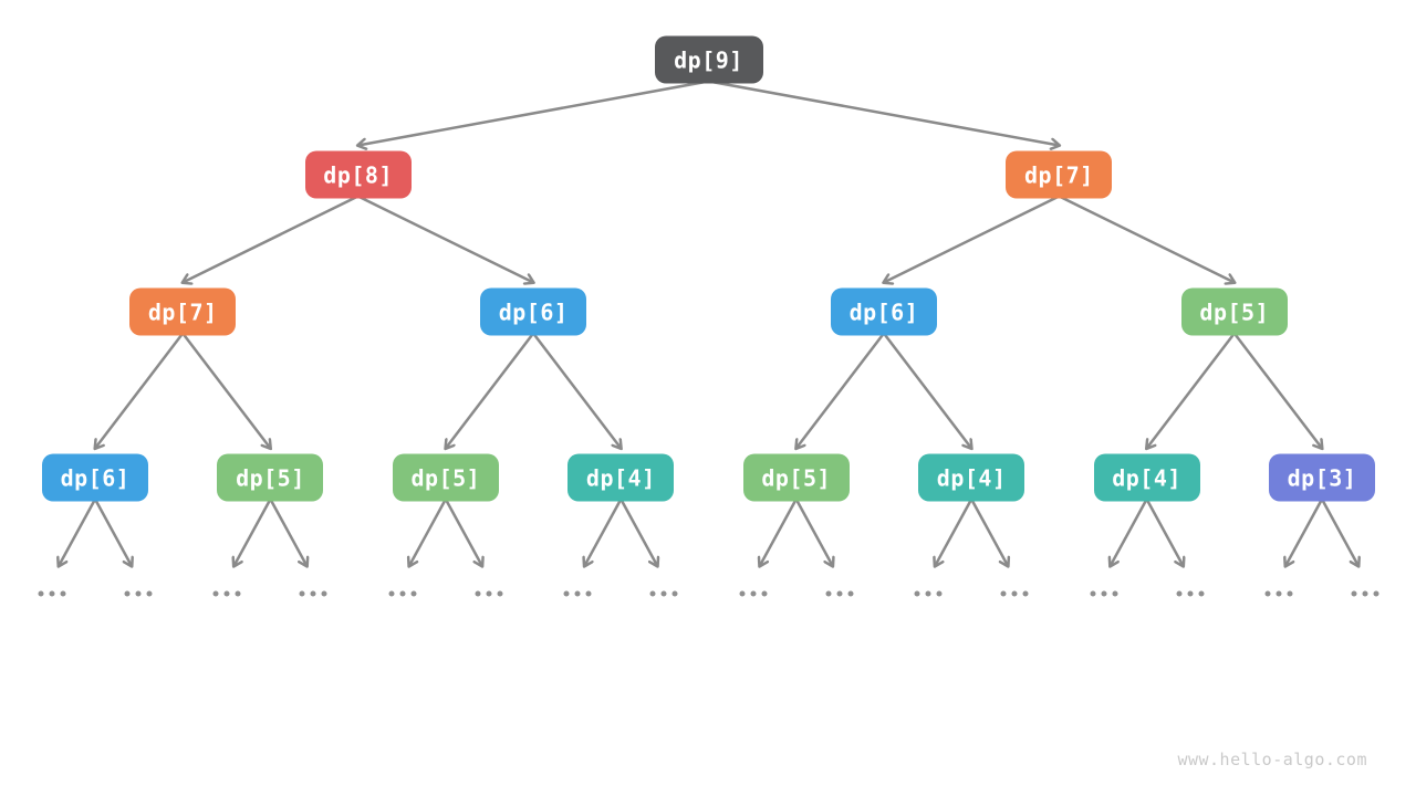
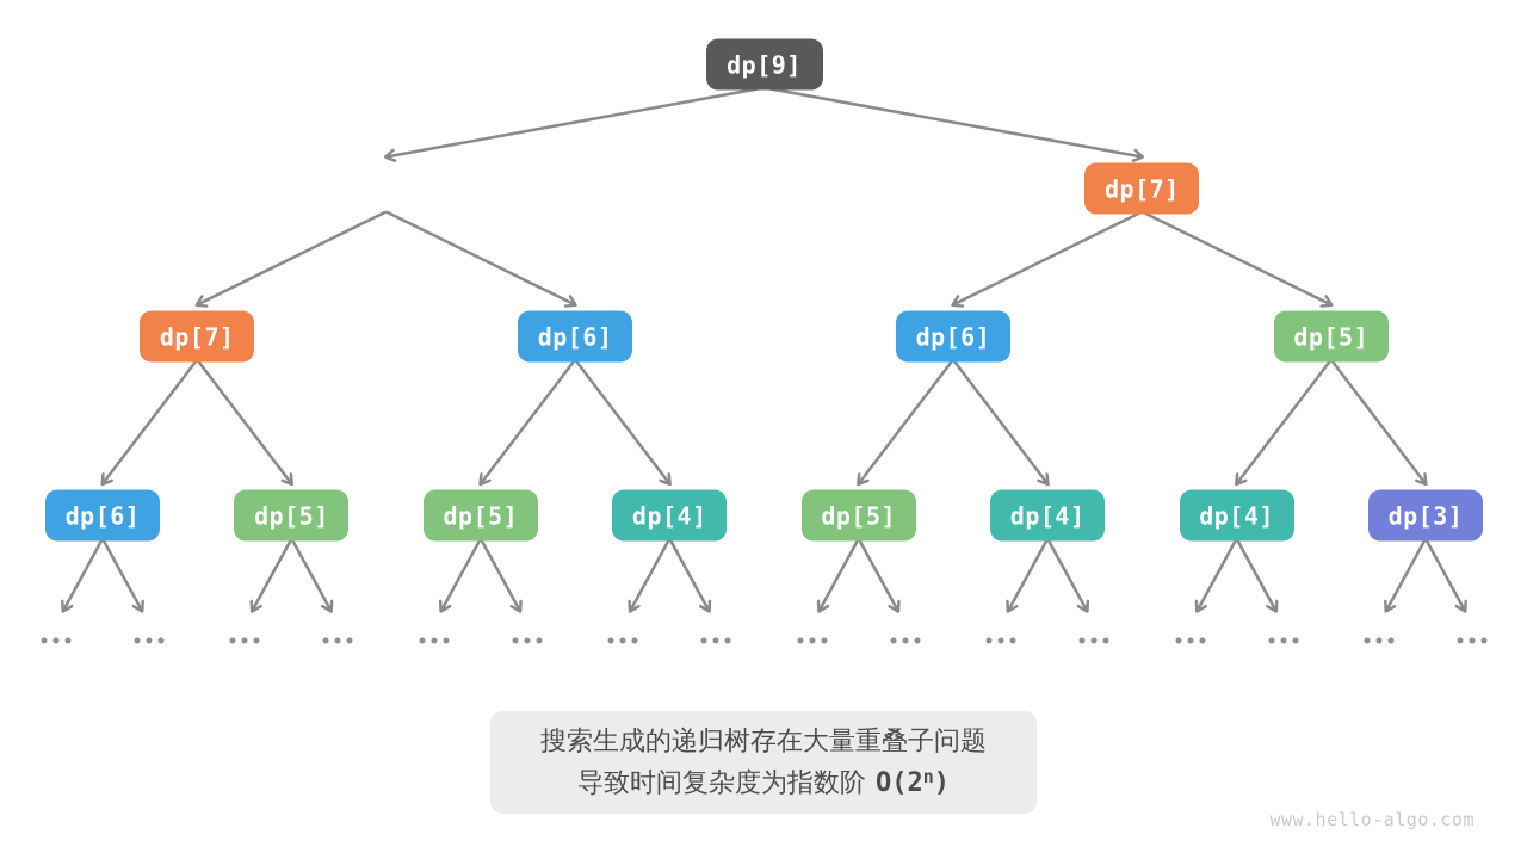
+ 搜索生成的递归树存在大量重叠子问题
+ 导致时间复杂度为指数阶 O(2n)
  www.hello-algo.com
  dp[9]
- dp[8]
  dp[7]
  dp[7]
  dp[6]
  dp[6]
  dp[5]
  dp[6]
  dp[5]
  dp[5]
  dp[4]
  dp[5]
  dp[4]
  dp[4]
  dp[3]
